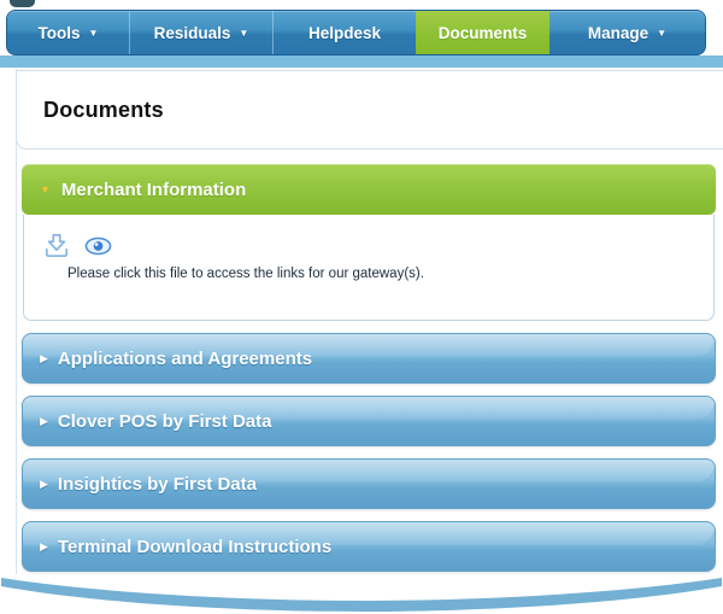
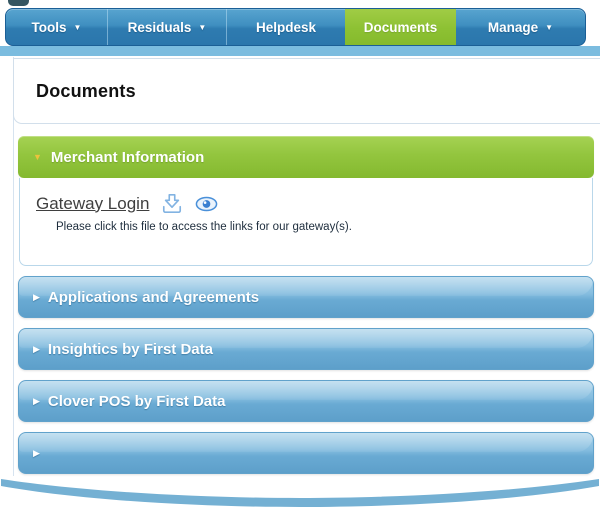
  Tools
  ▼
  Residuals
  ▼
  Helpdesk
  Documents
  Manage
  ▼
  Documents
  ▼
  Merchant Information
+ Gateway Login
  Please click this file to access the links for our gateway(s).
  ▶
  Applications and Agreements
  ▶
- Clover POS by First Data
+ Insightics by First Data
  ▶
- Insightics by First Data
+ Clover POS by First Data
  ▶
- Terminal Download Instructions
